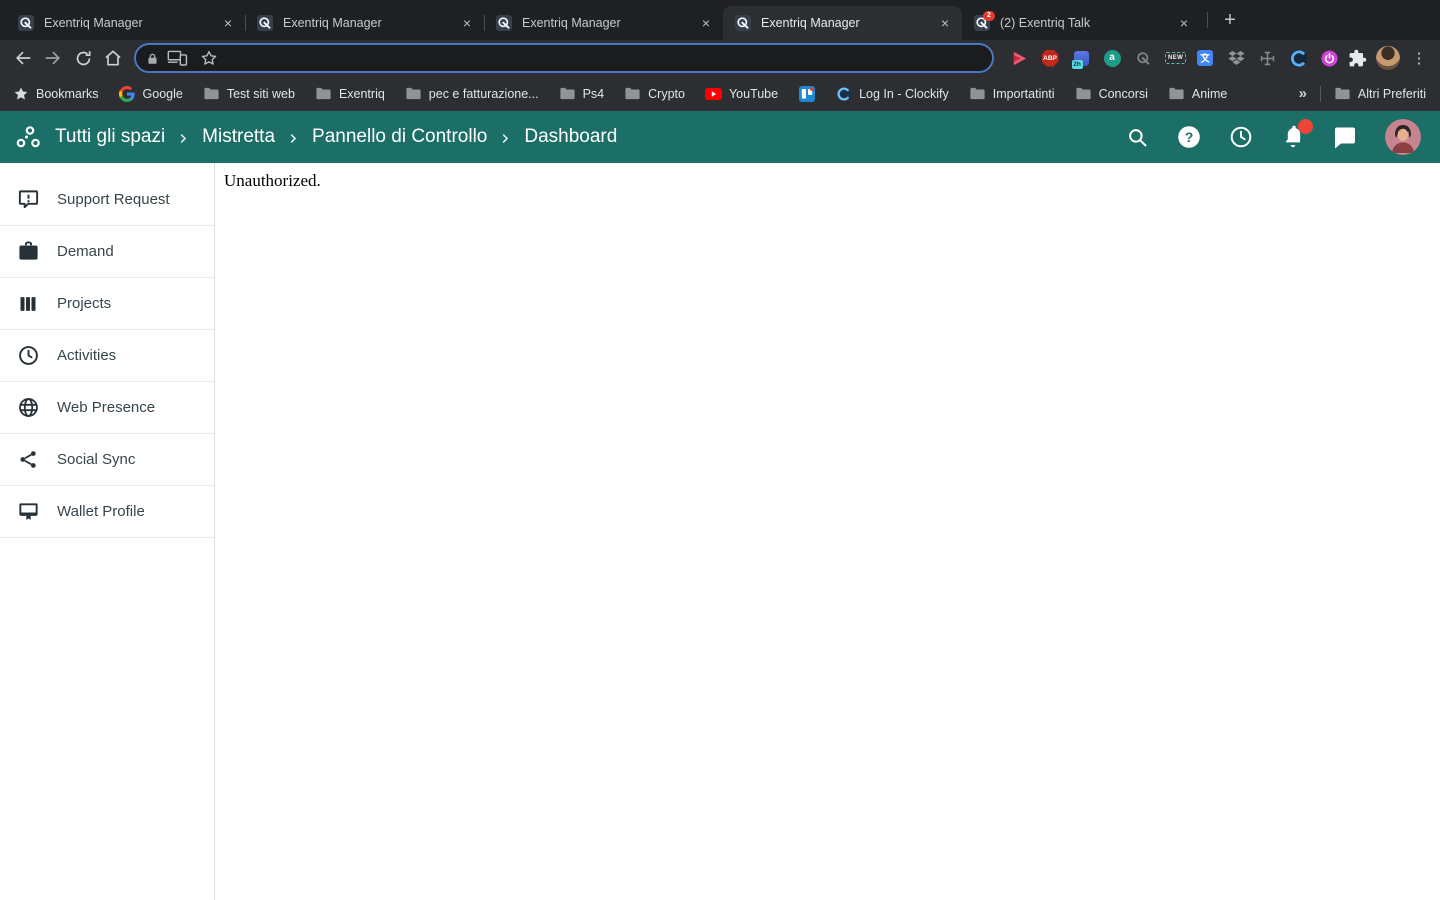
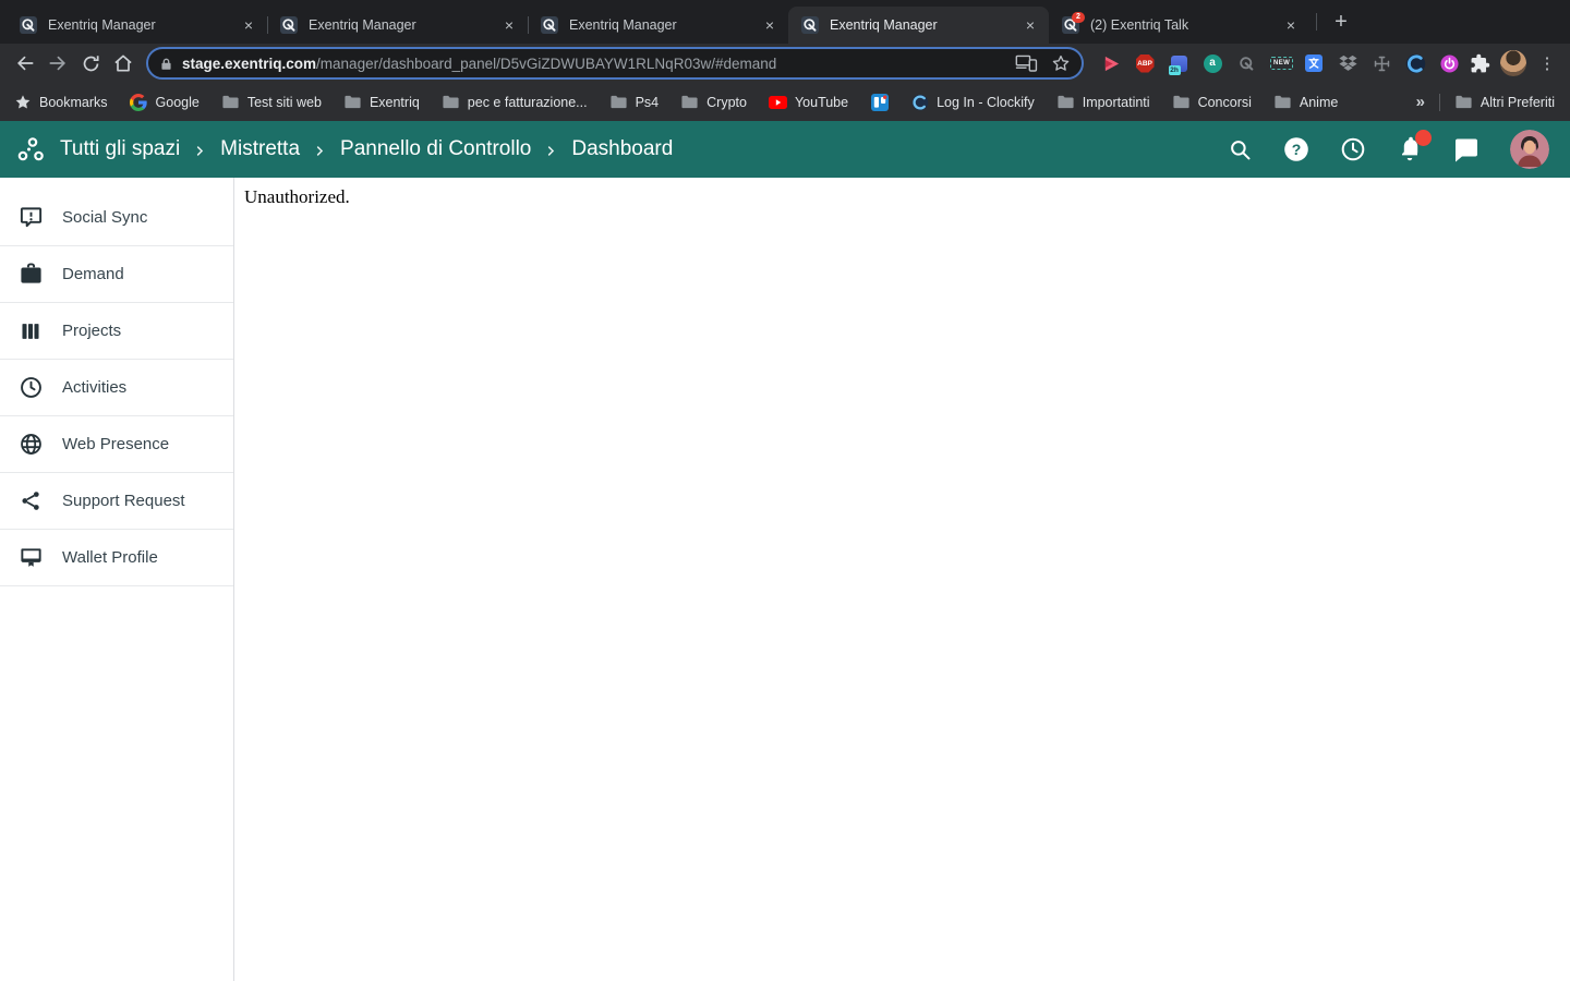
  Exentriq Manager
  ×
  Exentriq Manager
  ×
  Exentriq Manager
  ×
  Exentriq Manager
  ×
  (2) Exentriq Talk
  ×
  +
+ stage.exentriq.com/manager/dashboard_panel/D5vGiZDWUBAYW1RLNqR03w/#demand
  a
  ⋮
  Bookmarks
  Google
  Test siti web
  Exentriq
  pec e fatturazione...
  Ps4
  Crypto
  YouTube
  Log In - Clockify
  Importatinti
  Concorsi
  Anime
  »
  Altri Preferiti
  Tutti gli spazi
  Mistretta
  Pannello di Controllo
  Dashboard
  ?
- Support Request
+ Social Sync
  Demand
  Projects
  Activities
  Web Presence
- Social Sync
+ Support Request
  Wallet Profile
  Unauthorized.
